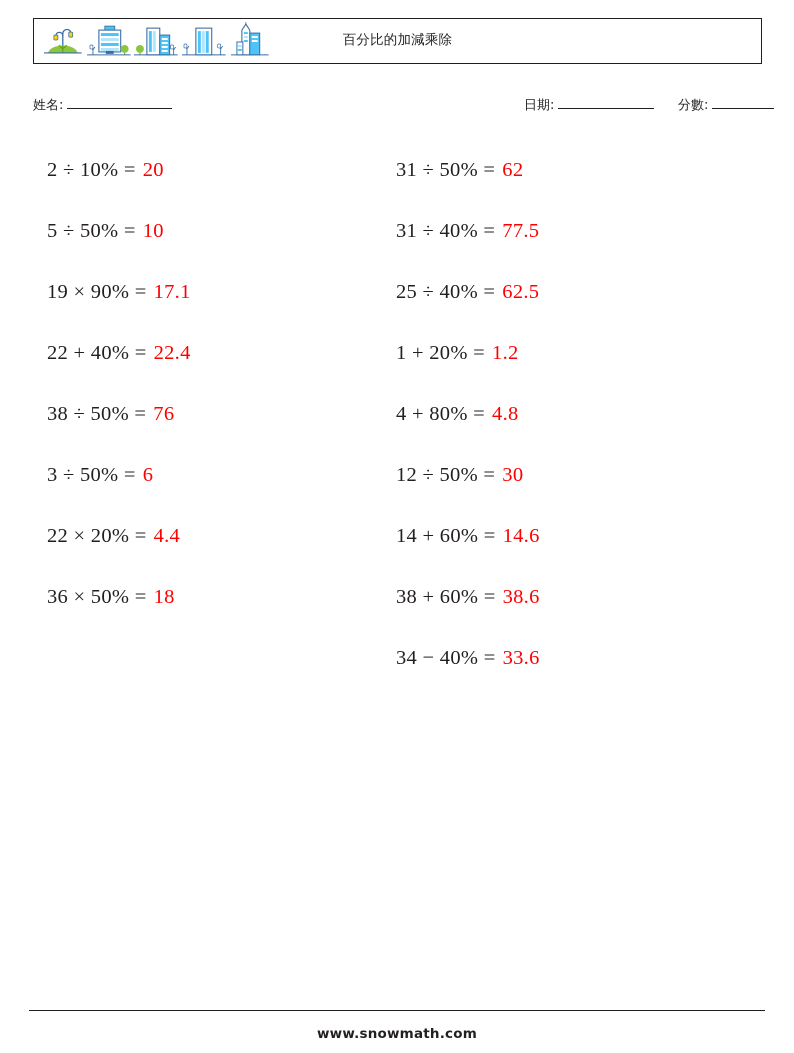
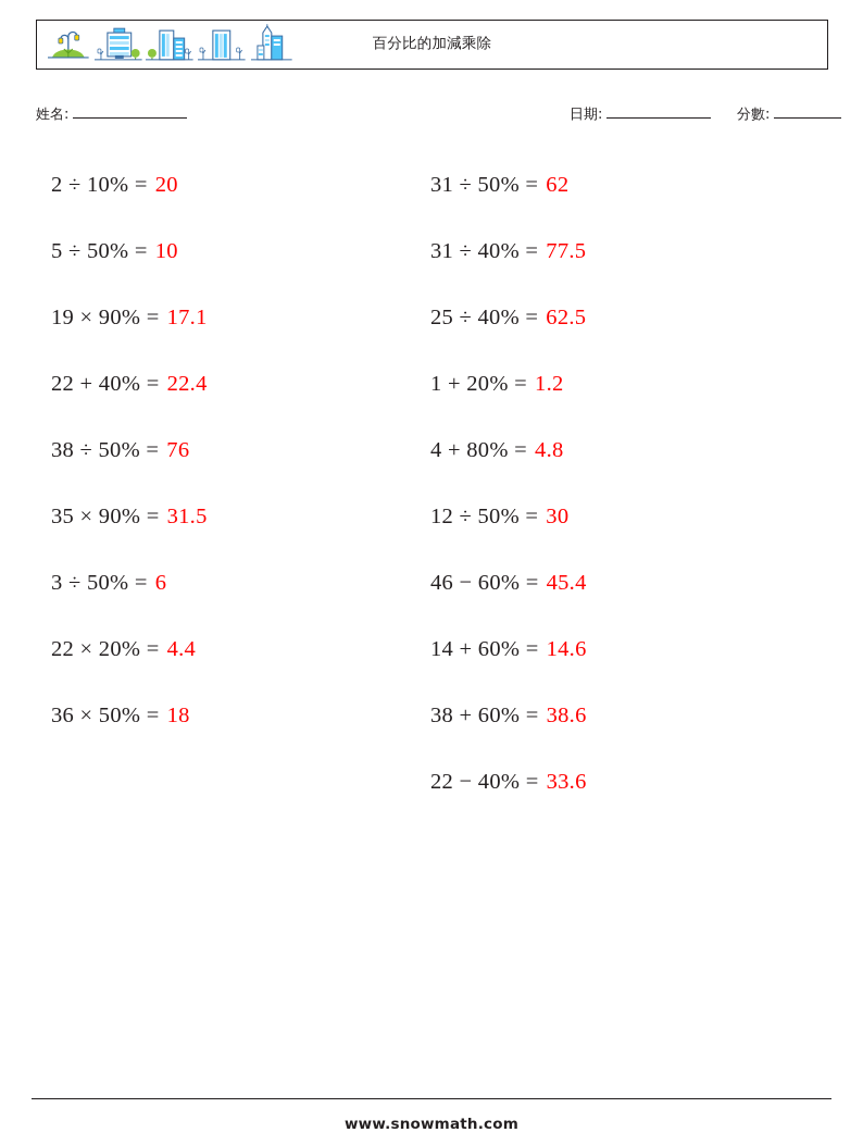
  百分比的加減乘除
  姓名:
  日期:
  分數:
  2 ÷ 10% =
  20
  5 ÷ 50% =
  10
  19 × 90% =
  17.1
  22 + 40% =
  22.4
  38 ÷ 50% =
  76
+ 35 × 90% =
+ 31.5
  3 ÷ 50% =
  6
  22 × 20% =
  4.4
  36 × 50% =
  18
  31 ÷ 50% =
  62
  31 ÷ 40% =
  77.5
  25 ÷ 40% =
  62.5
  1 + 20% =
  1.2
  4 + 80% =
  4.8
  12 ÷ 50% =
  30
+ 46 − 60% =
+ 45.4
  14 + 60% =
  14.6
  38 + 60% =
  38.6
- 34 − 40% =
+ 22 − 40% =
  33.6
  www.snowmath.com
